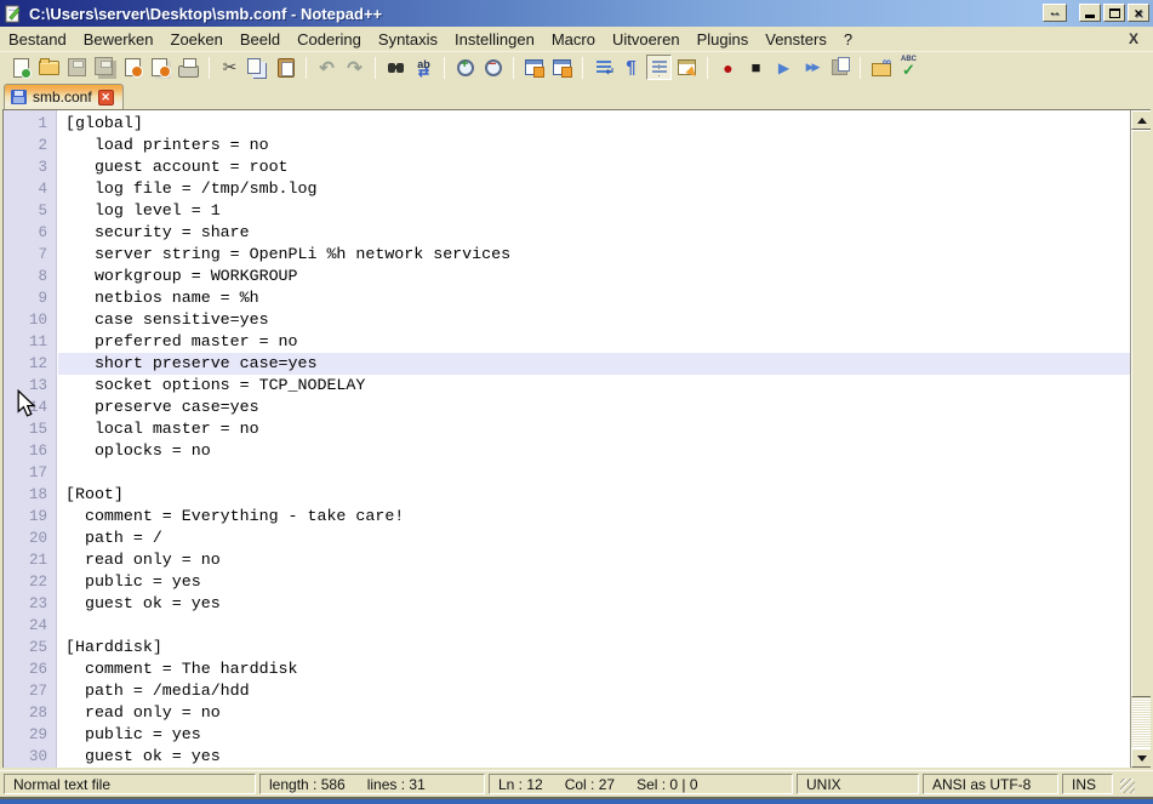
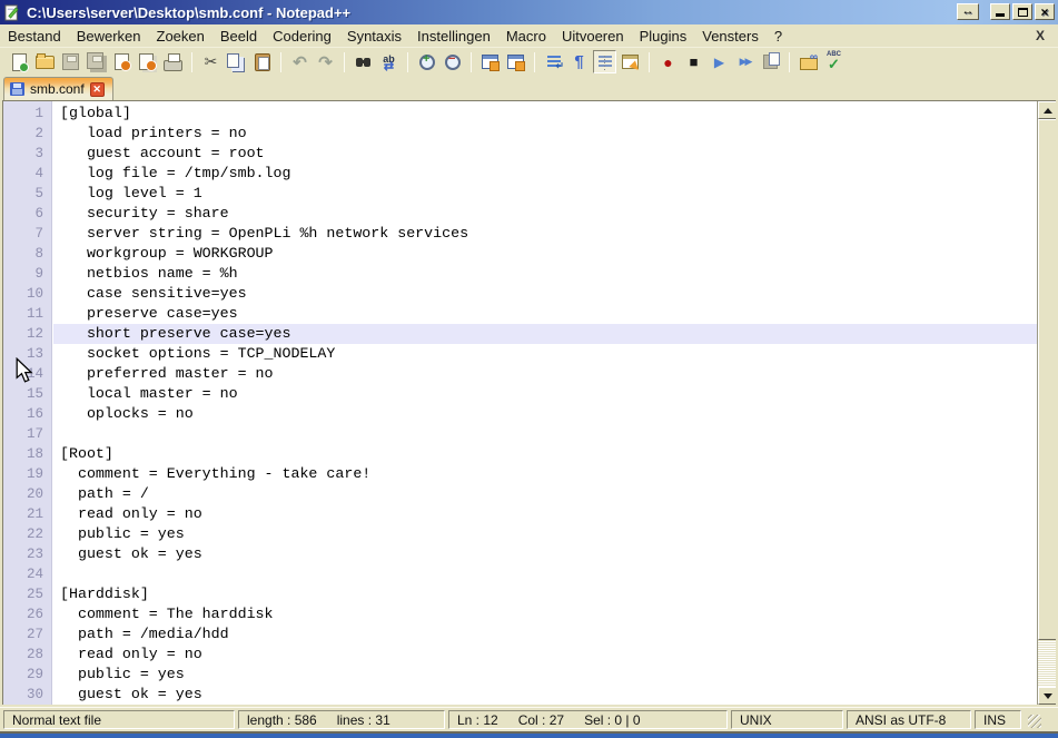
  C:\Users\server\Desktop\smb.conf - Notepad++
  ↔
  ×
  Bestand
  Bewerken
  Zoeken
  Beeld
  Codering
  Syntaxis
  Instellingen
  Macro
  Uitvoeren
  Plugins
  Vensters
  ?
  X
  smb.conf
  ✕
  1
  2
  3
  4
  5
  6
  7
  8
  9
  10
  11
  12
  13
  14
  15
  16
  17
  18
  19
  20
  21
  22
  23
  24
  25
  26
  27
  28
  29
  30
  [global]
  load printers = no
  guest account = root
  log file = /tmp/smb.log
  log level = 1
  security = share
  server string = OpenPLi %h network services
  workgroup = WORKGROUP
  netbios name = %h
  case sensitive=yes
- preferred master = no
+ preserve case=yes
  short preserve case=yes
  socket options = TCP_NODELAY
- preserve case=yes
+ preferred master = no
  local master = no
  oplocks = no
  [Root]
  comment = Everything - take care!
  path = /
  read only = no
  public = yes
  guest ok = yes
  [Harddisk]
  comment = The harddisk
  path = /media/hdd
  read only = no
  public = yes
  guest ok = yes
  Normal text file
  length : 586
  lines : 31
  Ln : 12
  Col : 27
  Sel : 0 | 0
  UNIX
  ANSI as UTF-8
  INS
